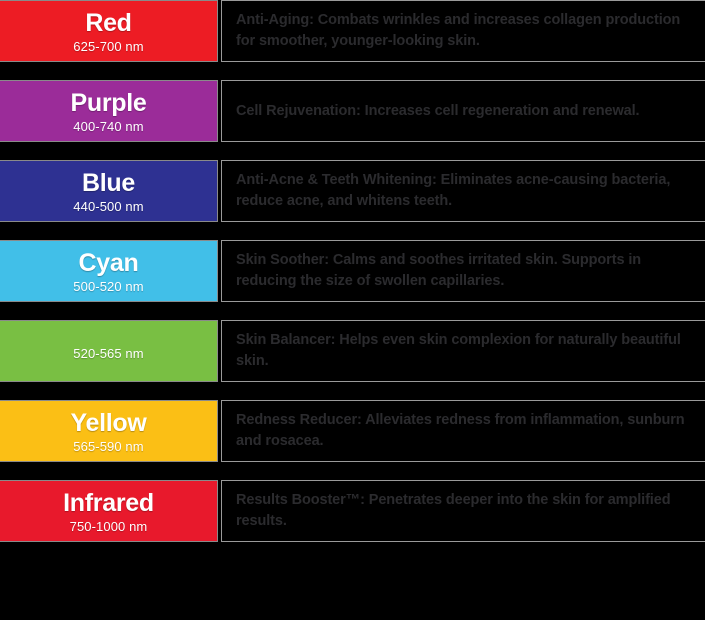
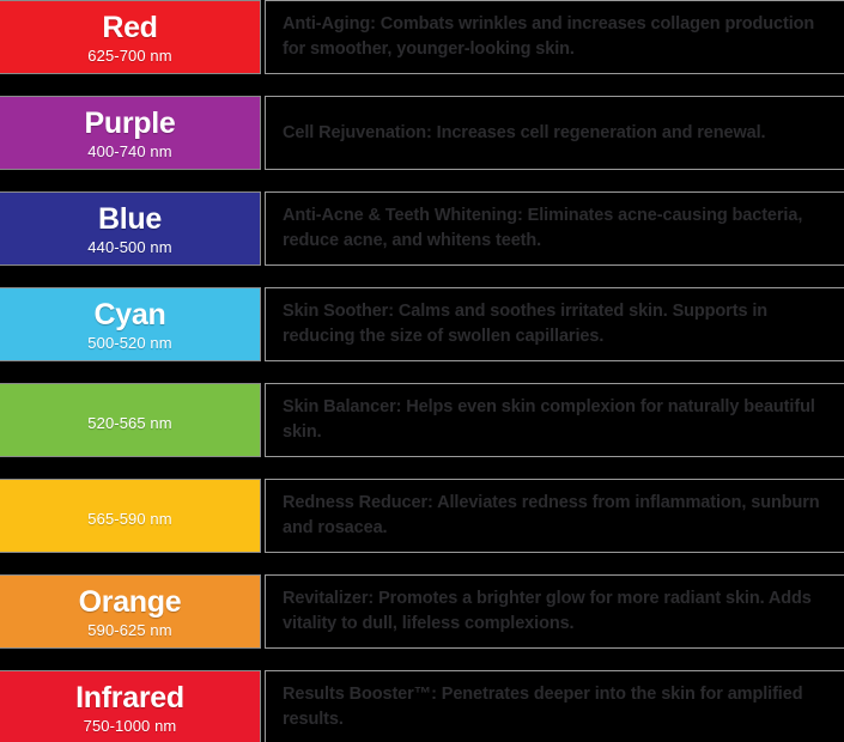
  Red
  625-700 nm
  Anti-Aging: Combats wrinkles and increases collagen production for smoother, younger-looking skin.
  Purple
  400-740 nm
  Cell Rejuvenation: Increases cell regeneration and renewal.
  Blue
  440-500 nm
  Anti-Acne & Teeth Whitening: Eliminates acne-causing bacteria, reduce acne, and whitens teeth.
  Cyan
  500-520 nm
  Skin Soother: Calms and soothes irritated skin. Supports in reducing the size of swollen capillaries.
  520-565 nm
  Skin Balancer: Helps even skin complexion for naturally beautiful skin.
- Yellow
  565-590 nm
  Redness Reducer: Alleviates redness from inflammation, sunburn and rosacea.
+ Orange
+ 590-625 nm
+ Revitalizer: Promotes a brighter glow for more radiant skin. Adds vitality to dull, lifeless complexions.
  Infrared
  750-1000 nm
  Results Booster™: Penetrates deeper into the skin for amplified results.
